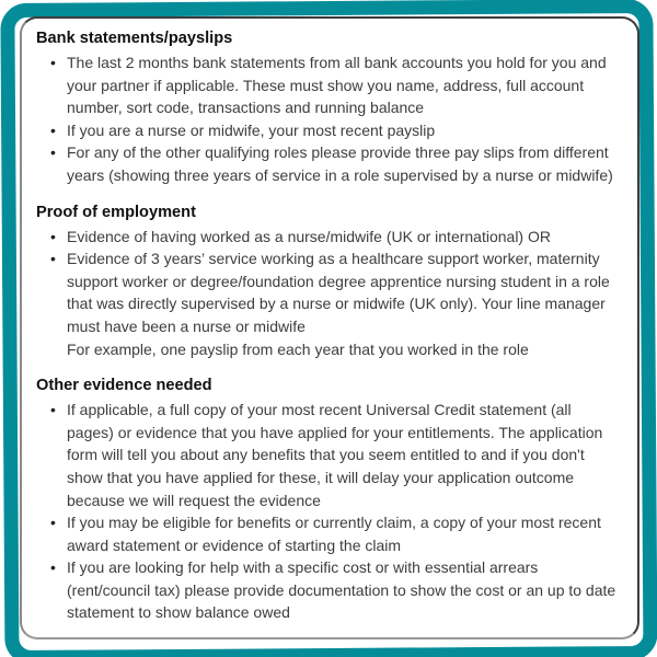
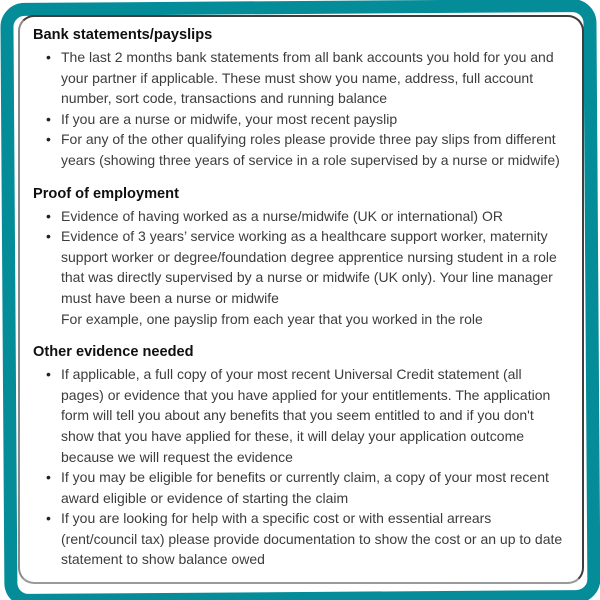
  Bank statements/payslips
  •
  The last 2 months bank statements from all bank accounts you hold for you and your partner if applicable. These must show you name, address, full account number, sort code, transactions and running balance
  •
  If you are a nurse or midwife, your most recent payslip
  •
  For any of the other qualifying roles please provide three pay slips from different years (showing three years of service in a role supervised by a nurse or midwife)
  Proof of employment
  •
  Evidence of having worked as a nurse/midwife (UK or international) OR
  •
  Evidence of 3 years’ service working as a healthcare support worker, maternity support worker or degree/foundation degree apprentice nursing student in a role that was directly supervised by a nurse or midwife (UK only). Your line manager must have been a nurse or midwife
  For example, one payslip from each year that you worked in the role
  Other evidence needed
  •
  If applicable, a full copy of your most recent Universal Credit statement (all pages) or evidence that you have applied for your entitlements. The application form will tell you about any benefits that you seem entitled to and if you don't show that you have applied for these, it will delay your application outcome because we will request the evidence
  •
- If you may be eligible for benefits or currently claim, a copy of your most recent award statement or evidence of starting the claim
+ If you may be eligible for benefits or currently claim, a copy of your most recent award eligible or evidence of starting the claim
  •
  If you are looking for help with a specific cost or with essential arrears (rent/council tax) please provide documentation to show the cost or an up to date statement to show balance owed
